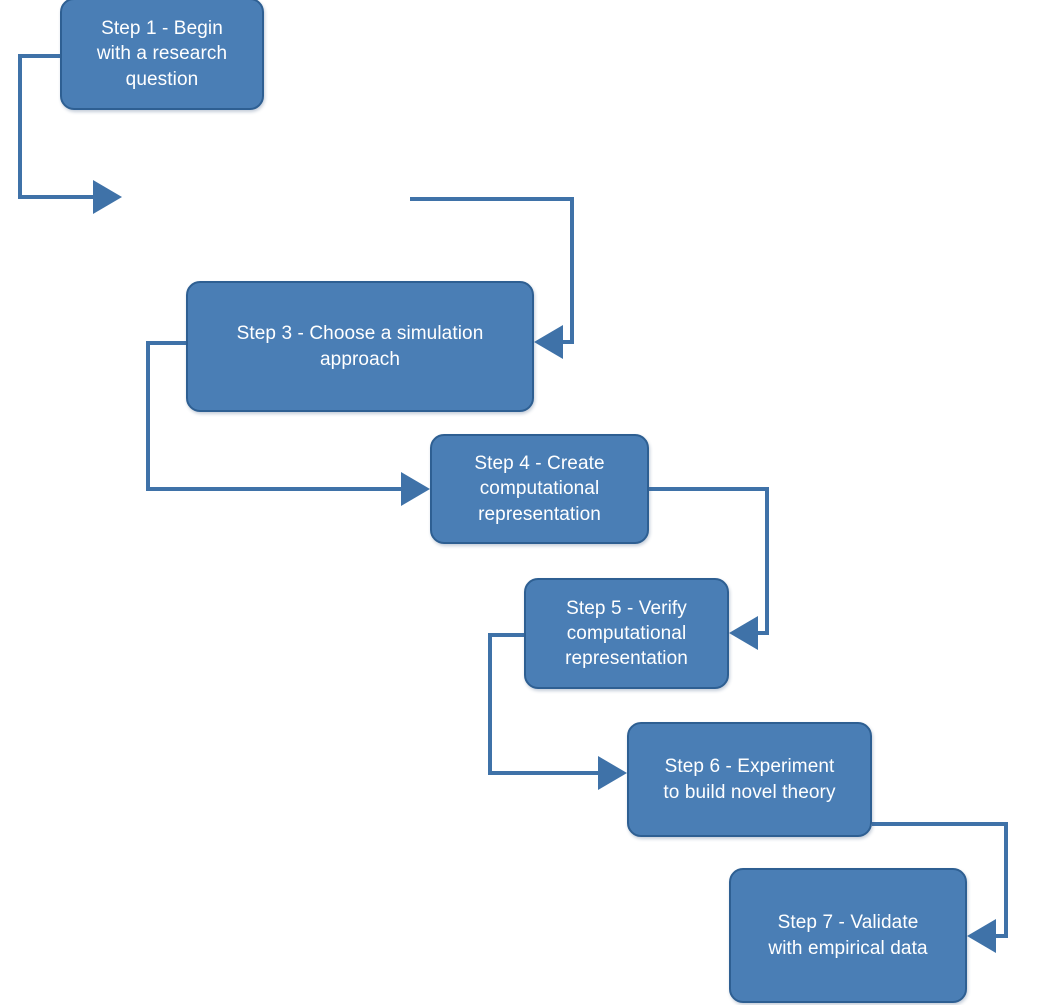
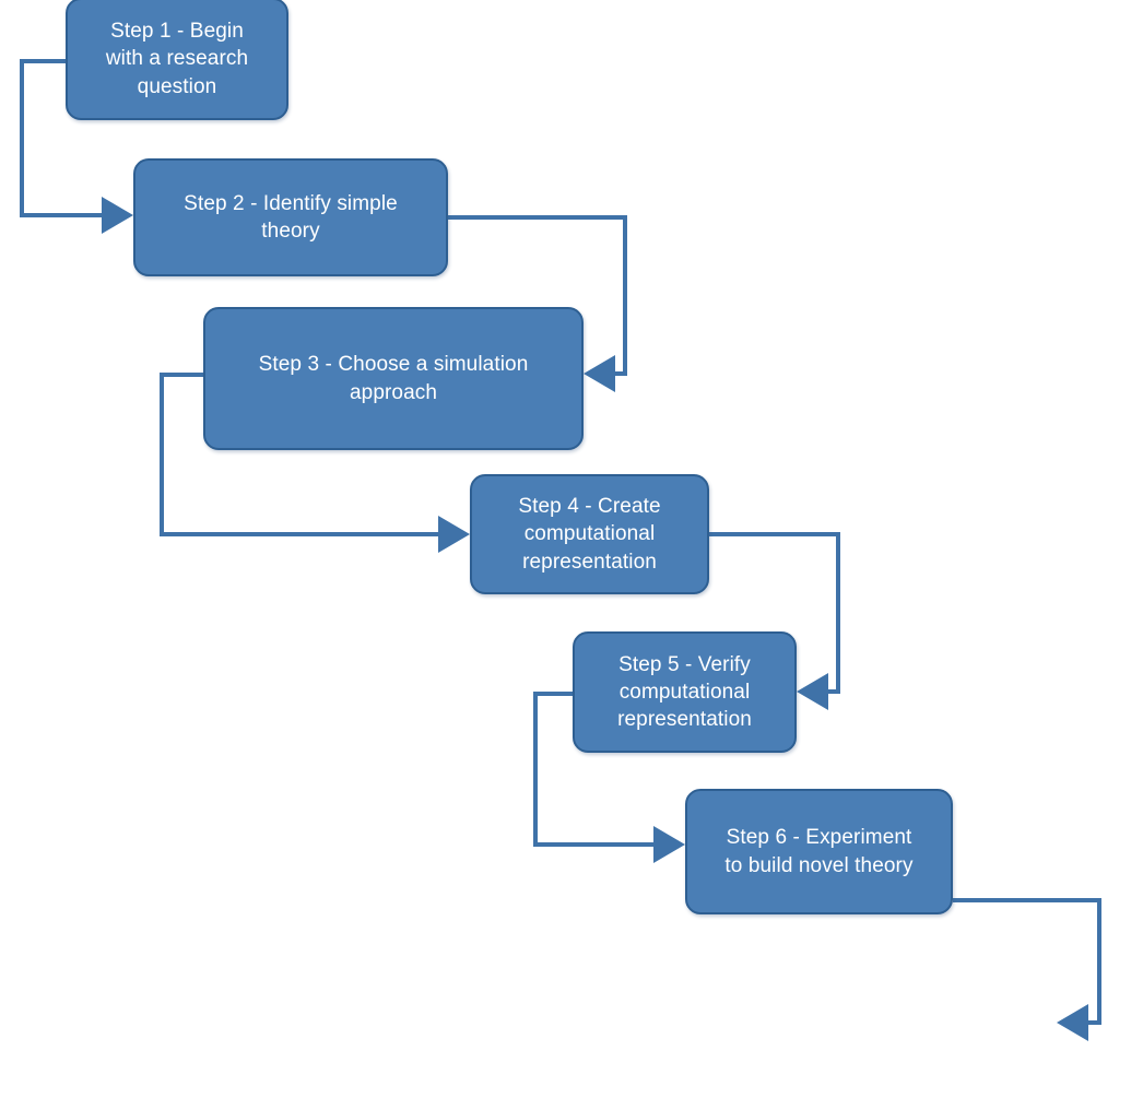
  Step 1 - Begin
  with a research
  question
+ Step 2 - Identify simple
+ theory
  Step 3 - Choose a simulation
  approach
  Step 4 - Create
  computational
  representation
  Step 5 - Verify
  computational
  representation
  Step 6 - Experiment
  to build novel theory
- Step 7 - Validate
- with empirical data
